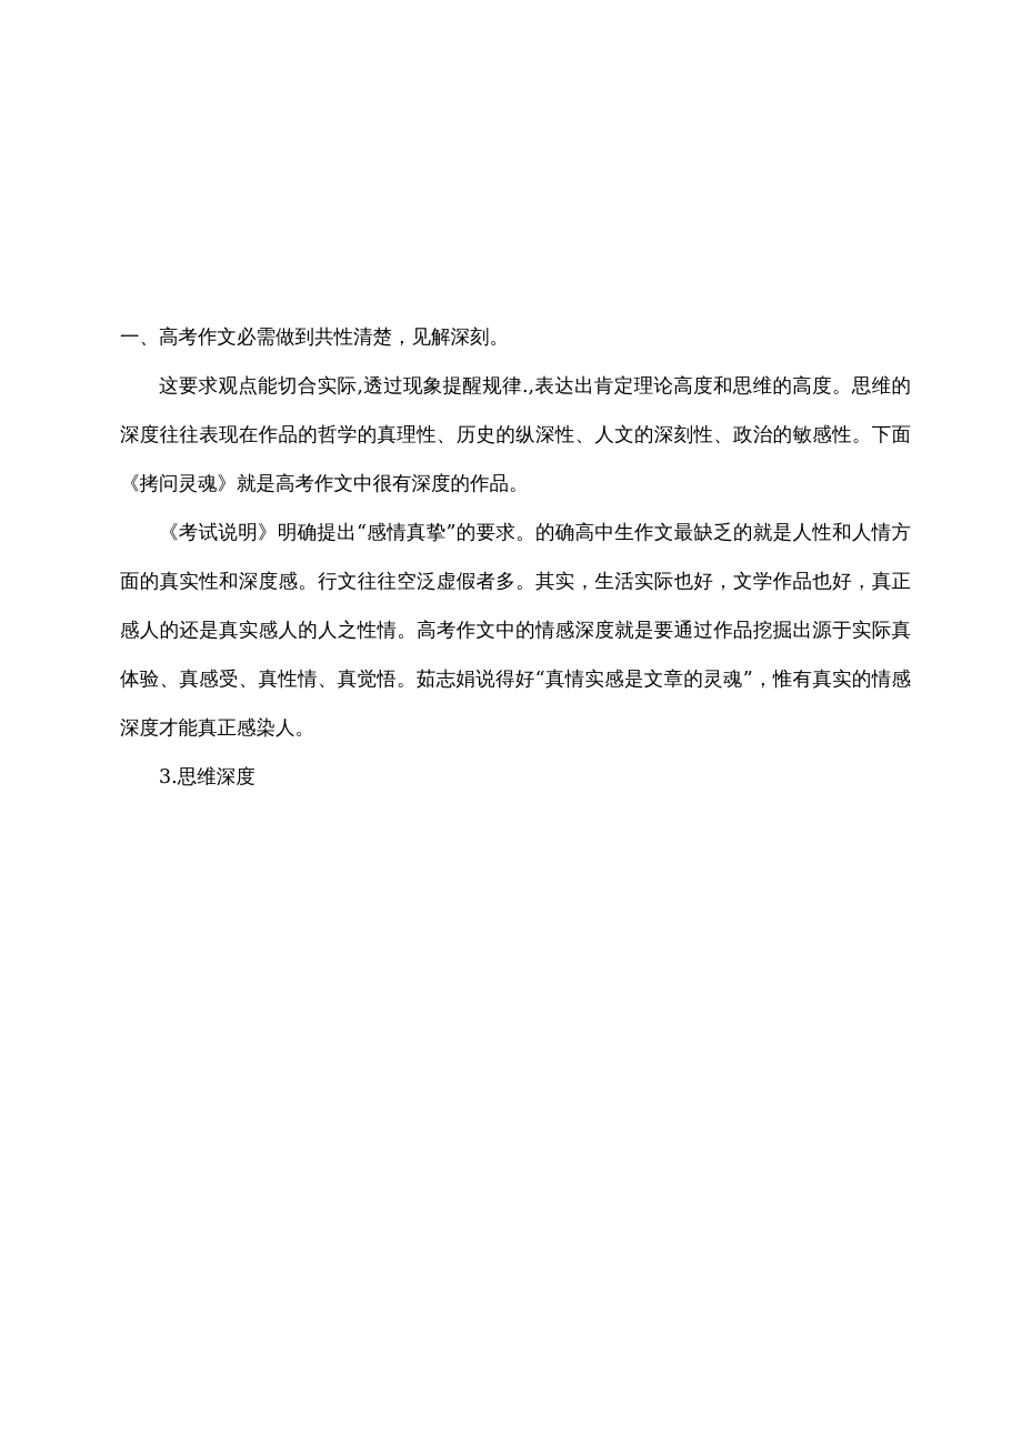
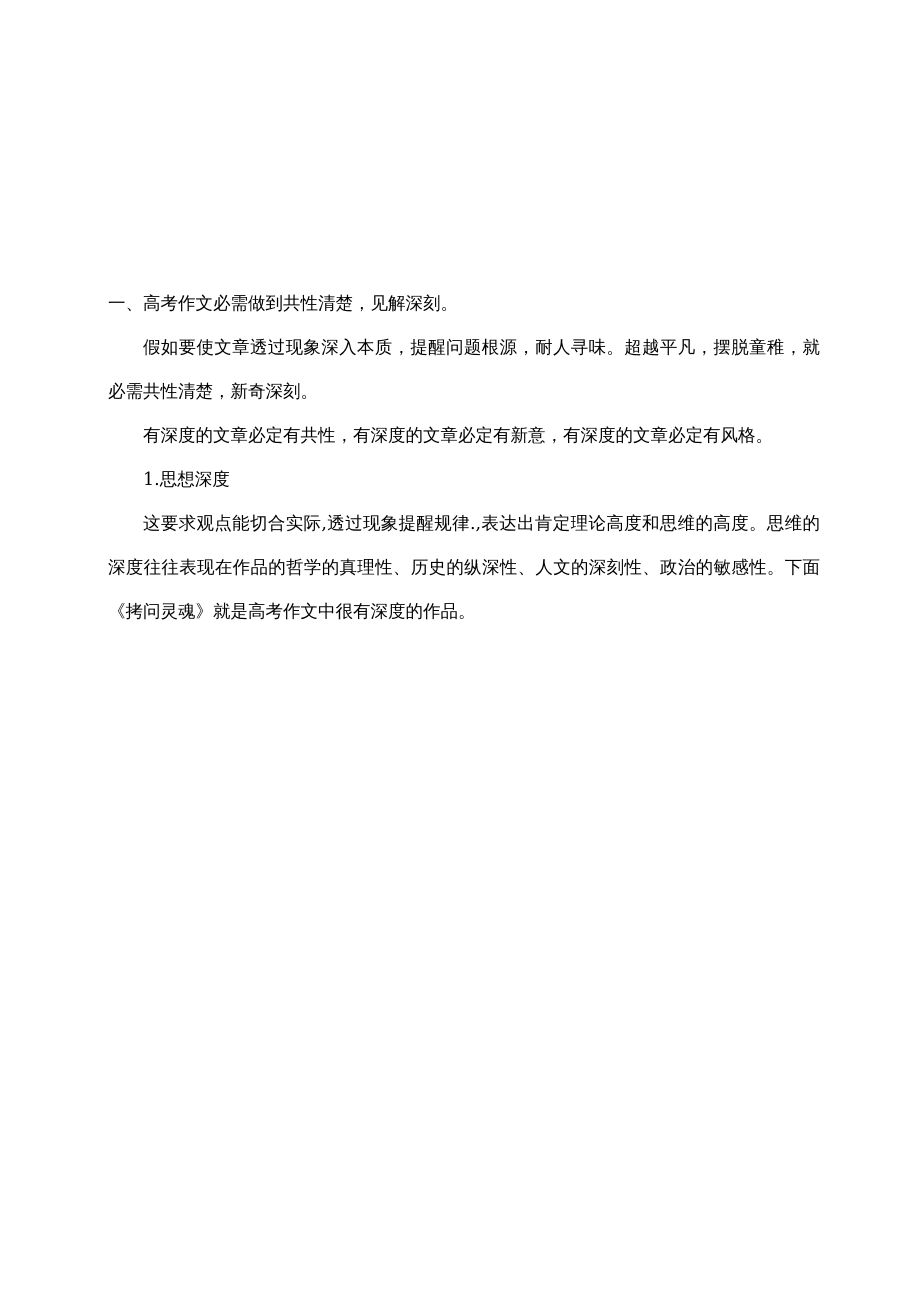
  一、高考作文必需做到共性清楚，见解深刻。
+ 假如要使文章透过现象深入本质，提醒问题根源，耐人寻味。超越平凡，摆脱童稚，就必需共性清楚，新奇深刻。
+ 有深度的文章必定有共性，有深度的文章必定有新意，有深度的文章必定有风格。
+ 1.思想深度
  这要求观点能切合实际,透过现象提醒规律.,表达出肯定理论高度和思维的高度。思维的深度往往表现在作品的哲学的真理性、历史的纵深性、人文的深刻性、政治的敏感性。下面《拷问灵魂》就是高考作文中很有深度的作品。
- 《考试说明》明确提出“感情真挚”的要求。的确高中生作文最缺乏的就是人性和人情方面的真实性和深度感。行文往往空泛虚假者多。其实，生活实际也好，文学作品也好，真正感人的还是真实感人的人之性情。高考作文中的情感深度就是要通过作品挖掘出源于实际真体验、真感受、真性情、真觉悟。茹志娟说得好“真情实感是文章的灵魂”，惟有真实的情感深度才能真正感染人。
- 3.思维深度
